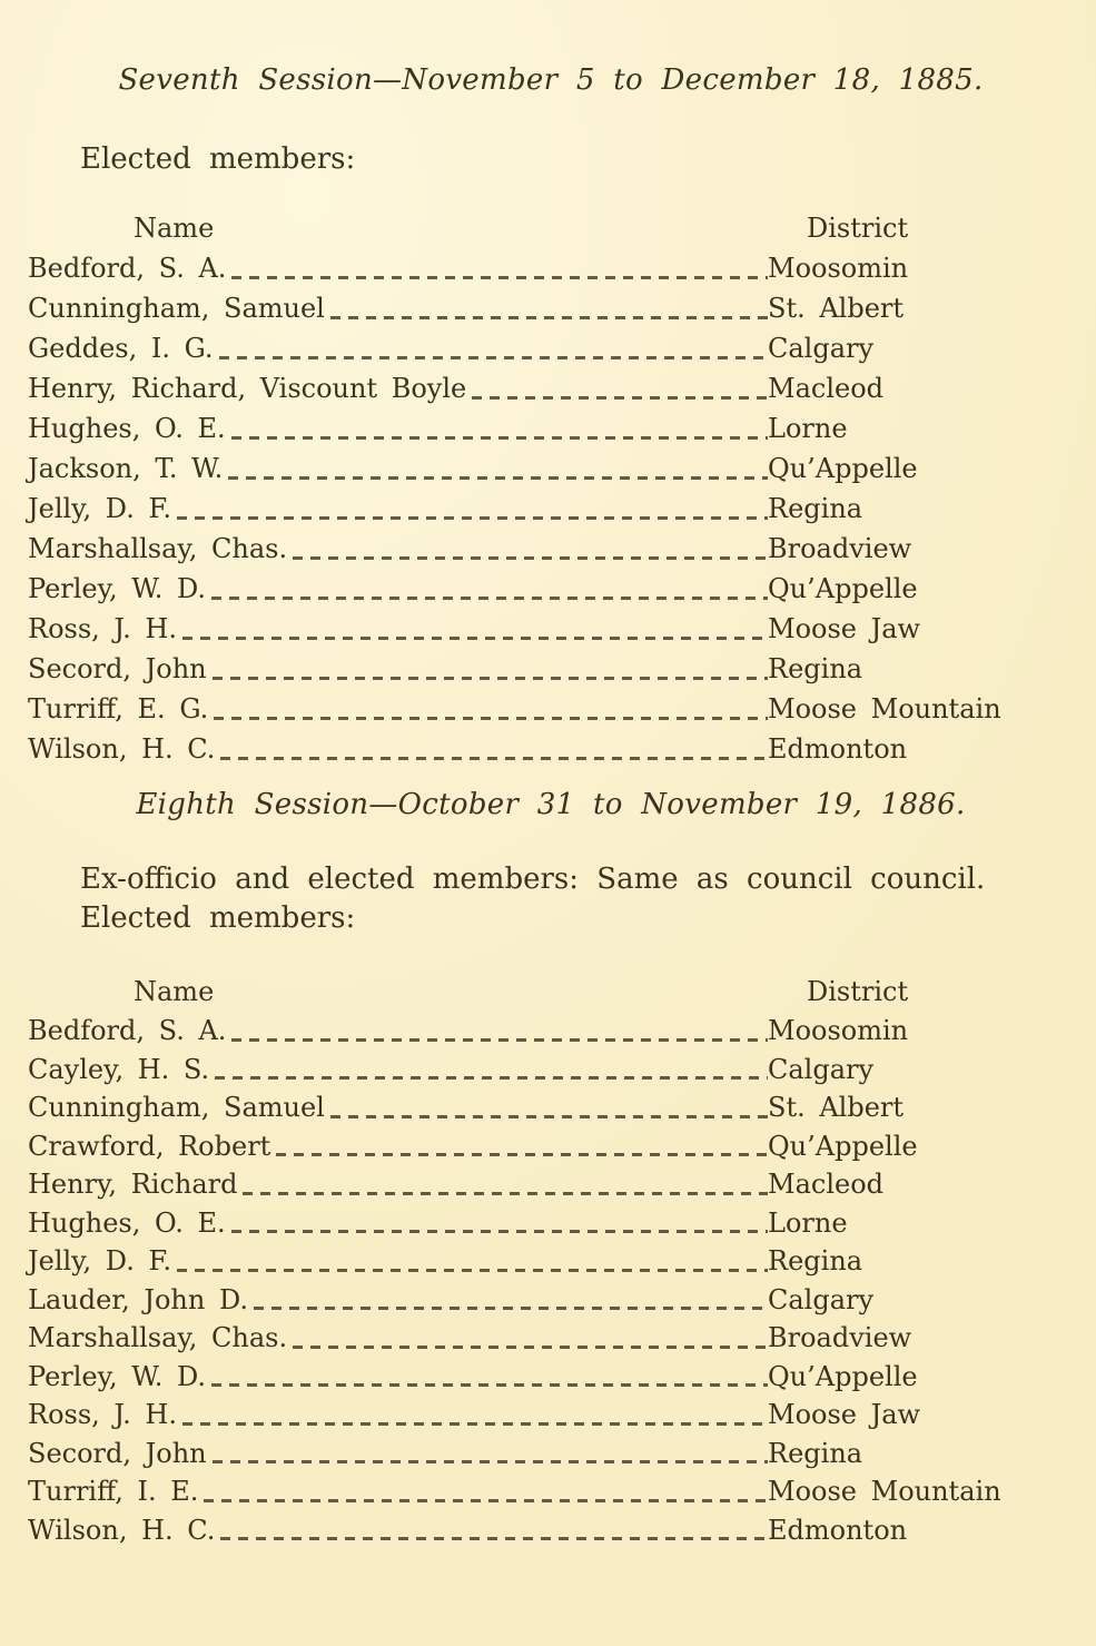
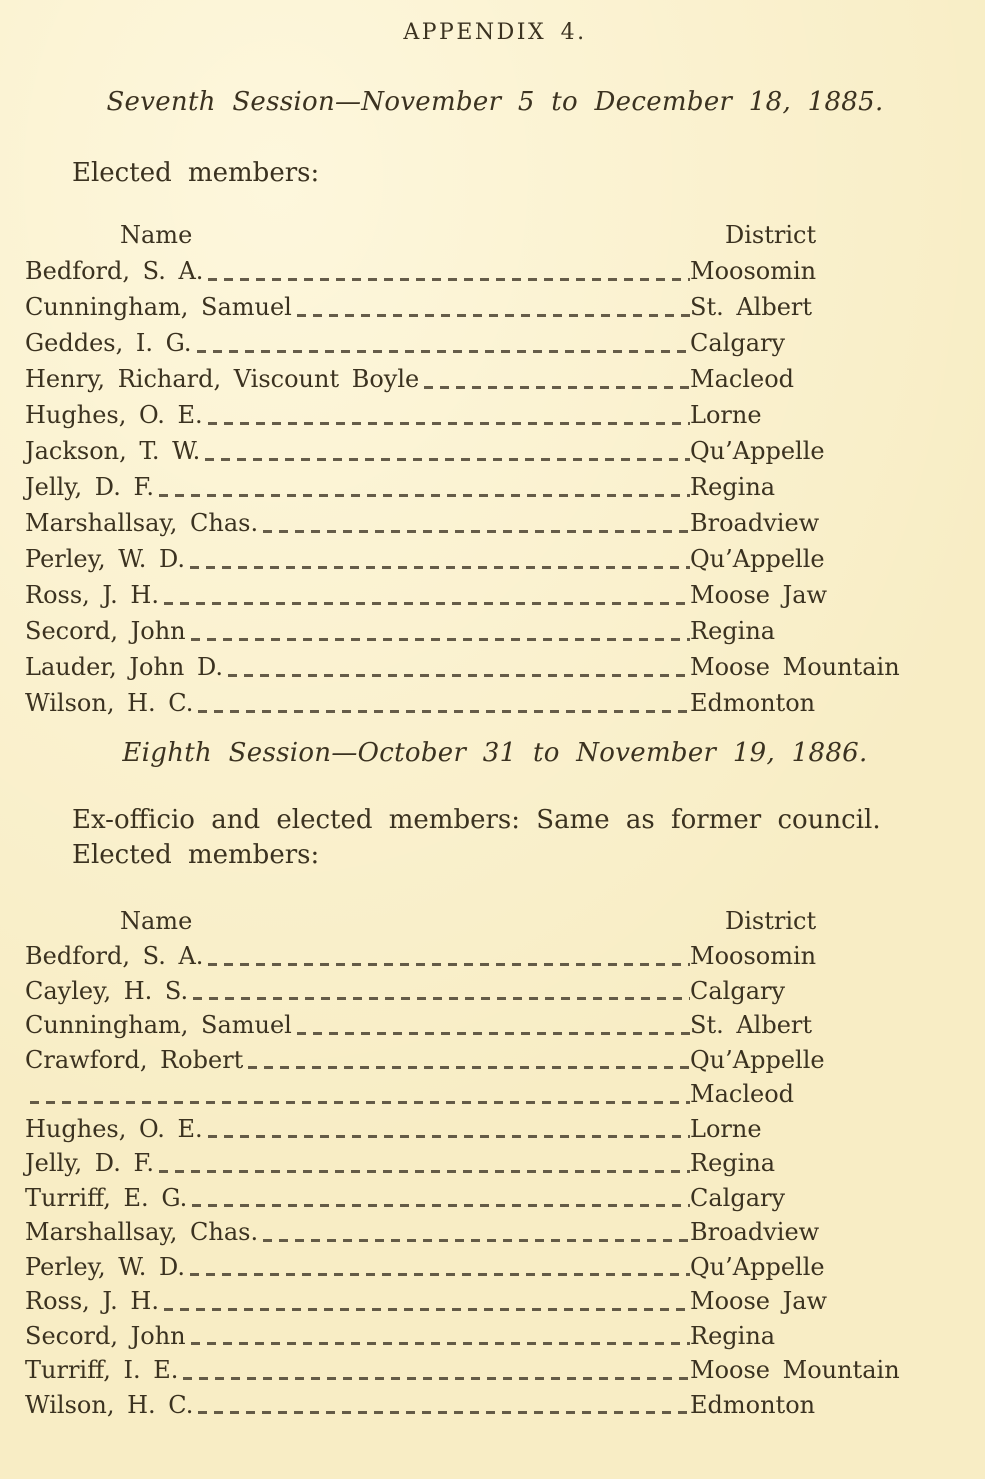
+ APPENDIX 4.
  Seventh Session—November 5 to December 18, 1885.
  Elected members:
  Name
  District
  Bedford, S. A.
  Moosomin
  Cunningham, Samuel
  St. Albert
  Geddes, I. G.
  Calgary
  Henry, Richard, Viscount Boyle
  Macleod
  Hughes, O. E.
  Lorne
  Jackson, T. W.
  Qu’Appelle
  Jelly, D. F.
  Regina
  Marshallsay, Chas.
  Broadview
  Perley, W. D.
  Qu’Appelle
  Ross, J. H.
  Moose Jaw
  Secord, John
  Regina
- Turriff, E. G.
+ Lauder, John D.
  Moose Mountain
  Wilson, H. C.
  Edmonton
  Eighth Session—October 31 to November 19, 1886.
- Ex-officio and elected members: Same as council council.
+ Ex-officio and elected members: Same as former council.
  Elected members:
  Name
  District
  Bedford, S. A.
  Moosomin
  Cayley, H. S.
  Calgary
  Cunningham, Samuel
  St. Albert
  Crawford, Robert
  Qu’Appelle
- Henry, Richard
  Macleod
  Hughes, O. E.
  Lorne
  Jelly, D. F.
  Regina
- Lauder, John D.
+ Turriff, E. G.
  Calgary
  Marshallsay, Chas.
  Broadview
  Perley, W. D.
  Qu’Appelle
  Ross, J. H.
  Moose Jaw
  Secord, John
  Regina
  Turriff, I. E.
  Moose Mountain
  Wilson, H. C.
  Edmonton
